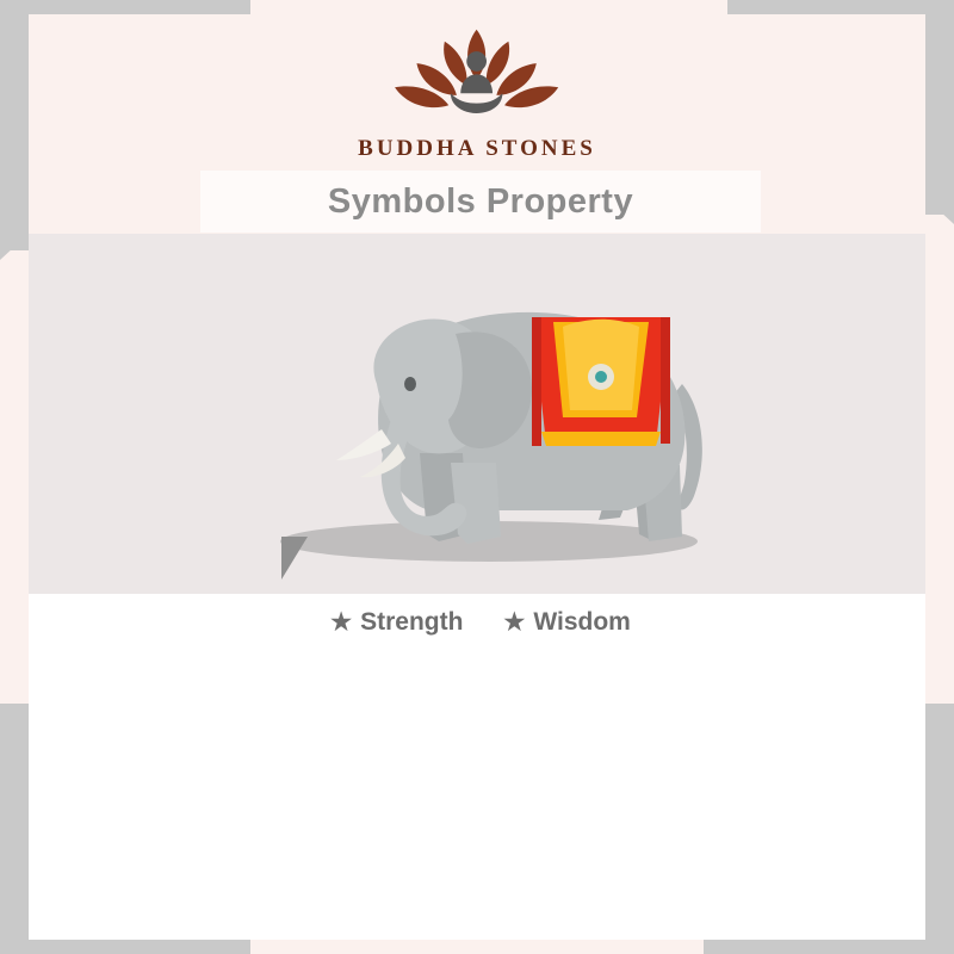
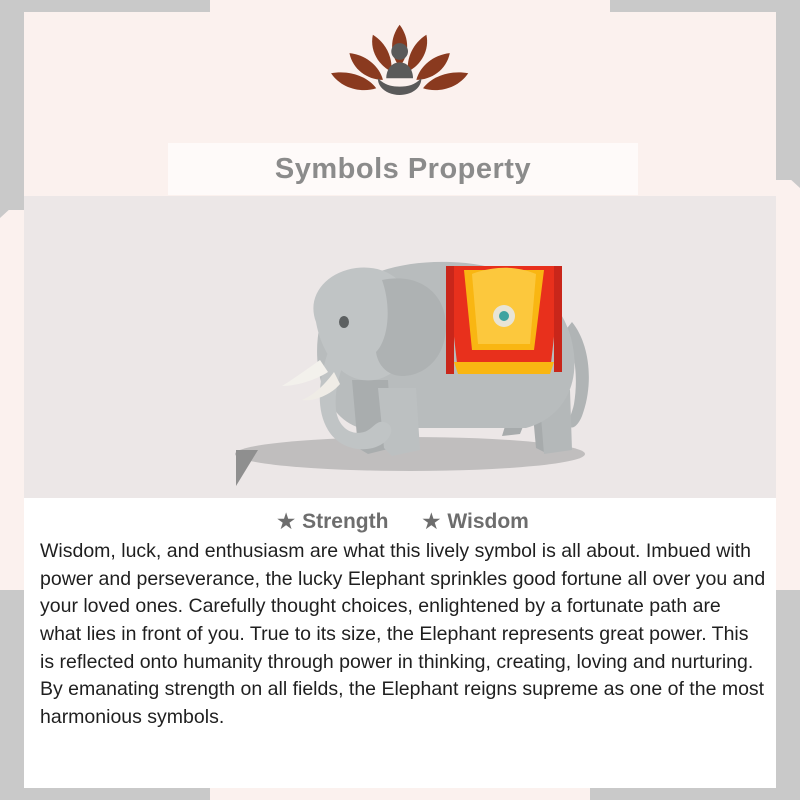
- BUDDHA STONES
  Symbols Property
  ★
  Strength
  ★
  Wisdom
+ Wisdom, luck, and enthusiasm are what this lively symbol is all about. Imbued with power and perseverance, the lucky Elephant sprinkles good fortune all over you and your loved ones. Carefully thought choices, enlightened by a fortunate path are what lies in front of you. True to its size, the Elephant represents great power. This is reflected onto humanity through power in thinking, creating, loving and nurturing. By emanating strength on all fields, the Elephant reigns supreme as one of the most harmonious symbols.
